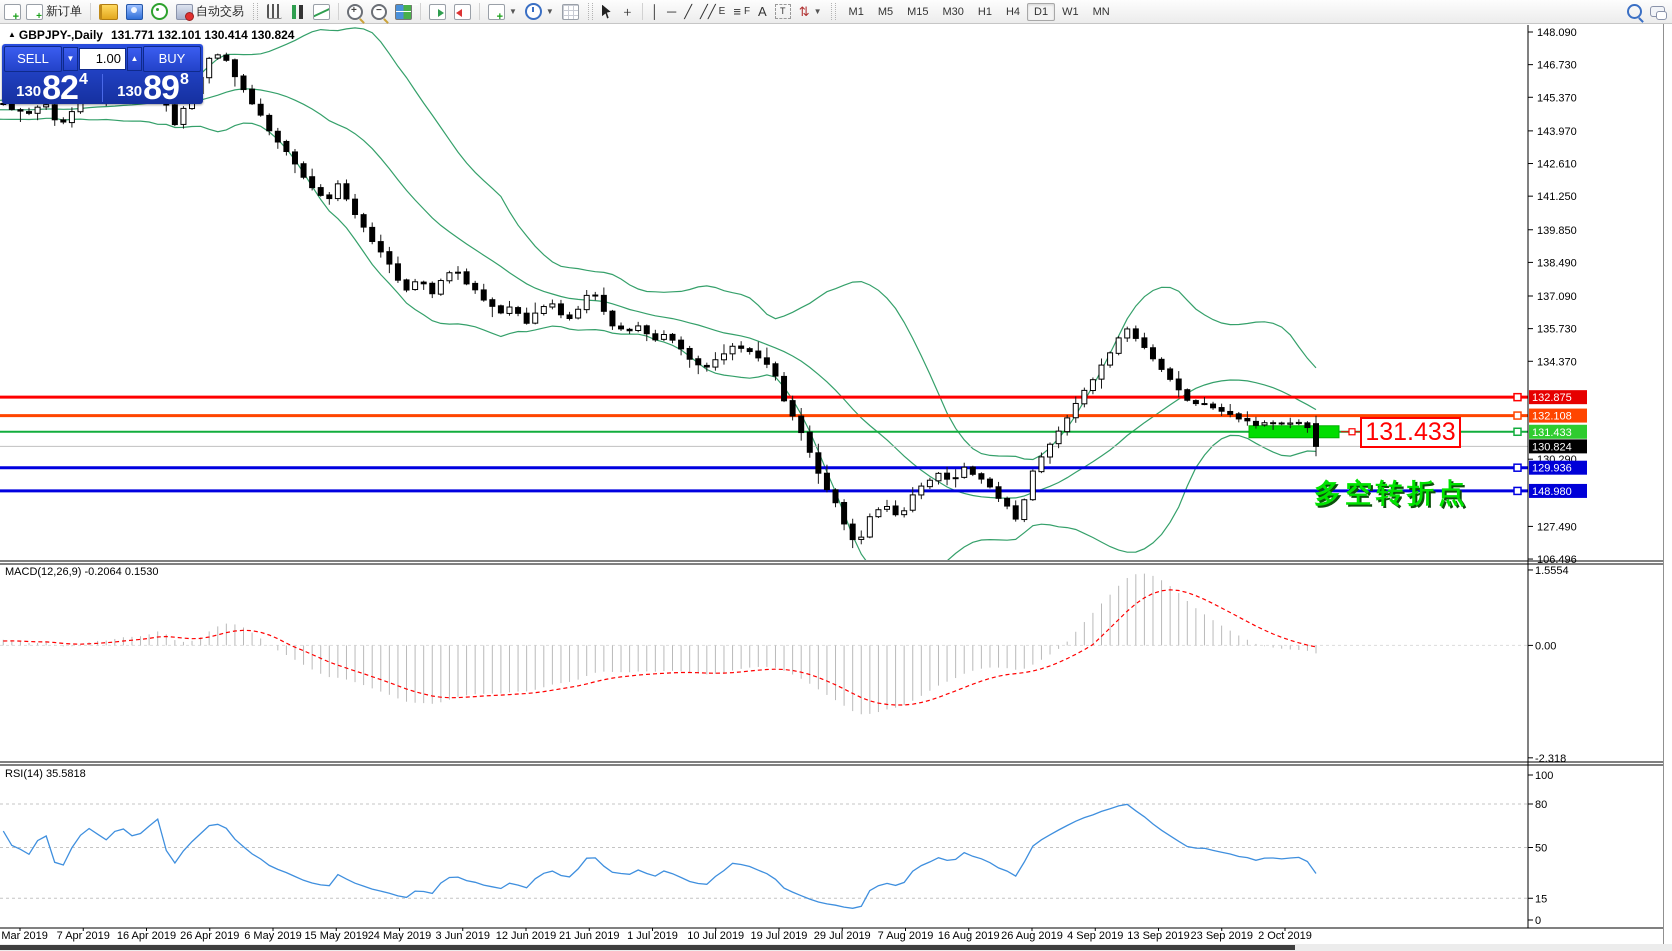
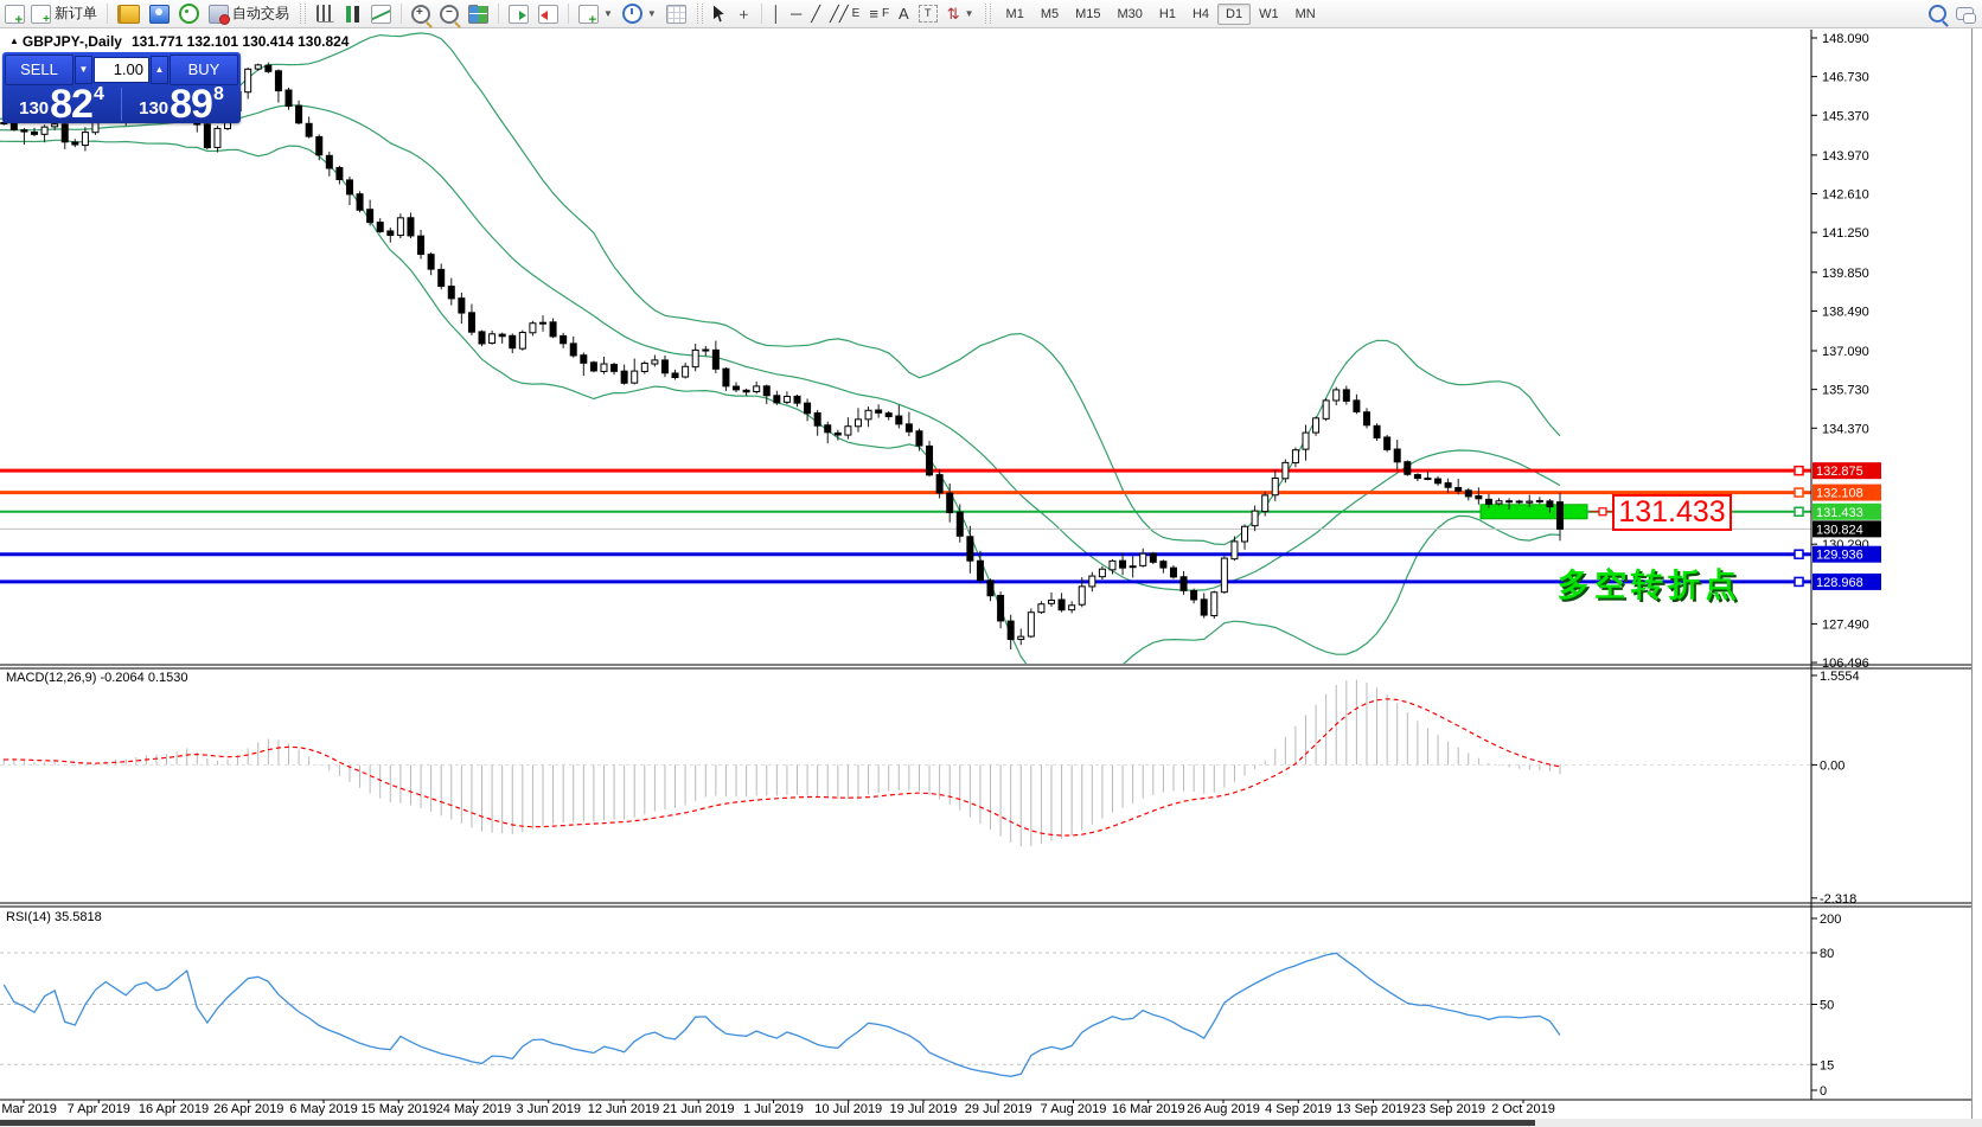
  新订单
  自动交易
  ▼
  ▼
  ＋
  │
  ─
  ╱
  ╱╱
  E
  ≡
  F
  A
  T
  ⇅
  ▼
  M1
  M5
  M15
  M30
  H1
  H4
  D1
  W1
  MN
  148.090
  146.730
  145.370
  143.970
  142.610
  141.250
  139.850
  138.490
  137.090
  135.730
  134.370
  130.290
  127.490
  106.496
  132.875
  132.108
  131.433
  130.824
  129.936
- 148.980
+ 128.968
  1.5554
  0.00
  -2.318
- 100
+ 200
  80
  50
  15
  0
  Mar 2019
  7 Apr 2019
  16 Apr 2019
  26 Apr 2019
  6 May 2019
  15 May 2019
  24 May 2019
  3 Jun 2019
  12 Jun 2019
  21 Jun 2019
  1 Jul 2019
  10 Jul 2019
  19 Jul 2019
  29 Jul 2019
  7 Aug 2019
- 16 Aug 2019
+ 16 Mar 2019
  26 Aug 2019
  4 Sep 2019
  13 Sep 2019
  23 Sep 2019
  2 Oct 2019
  ▲ GBPJPY-,Daily 131.771 132.101 130.414 130.824
  SELL
  ▼
  1.00
  ▲
  BUY
  130
  82
  4
  130
  89
  8
  MACD(12,26,9) -0.2064 0.1530
  RSI(14) 35.5818
  131.433
  多空转折点
